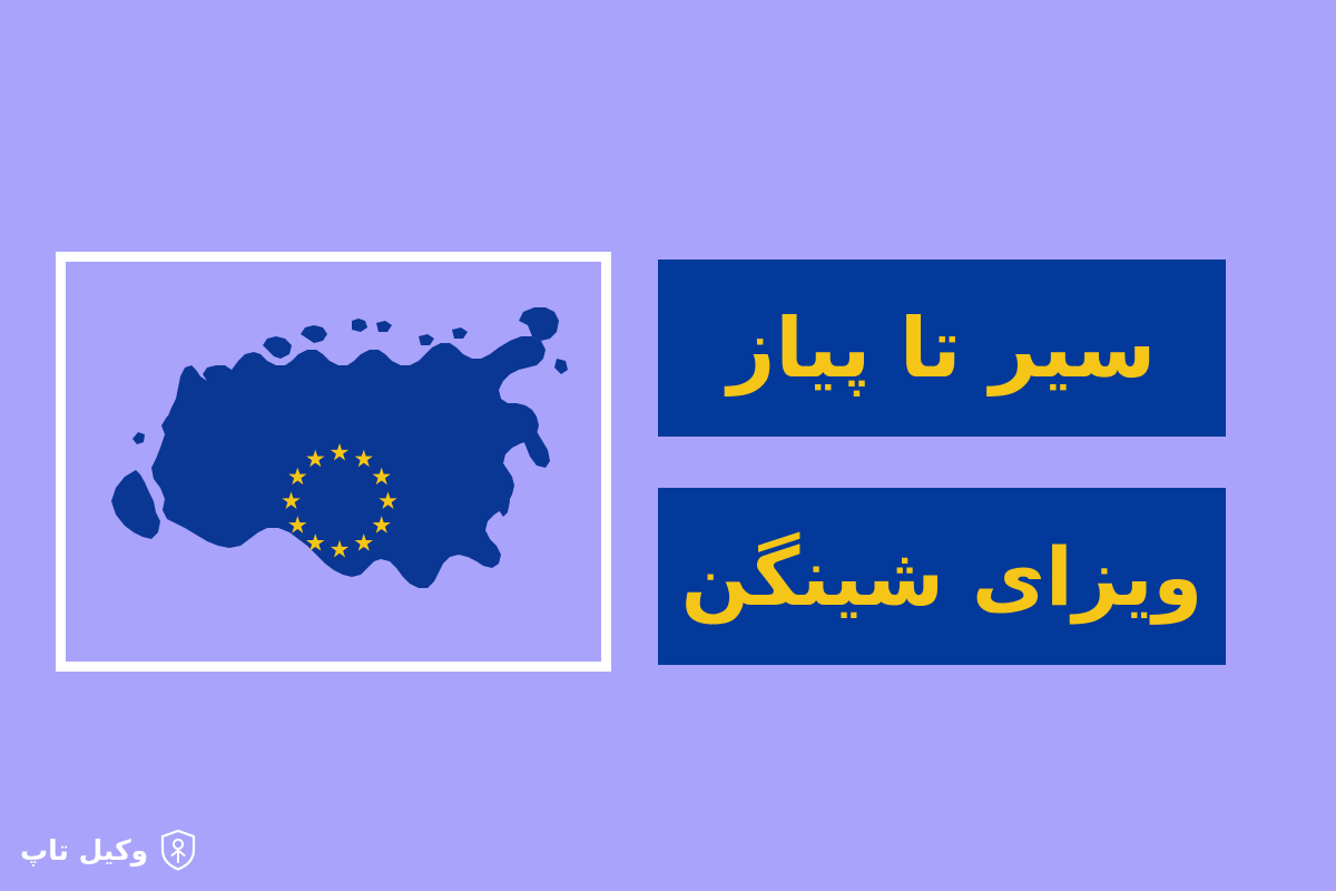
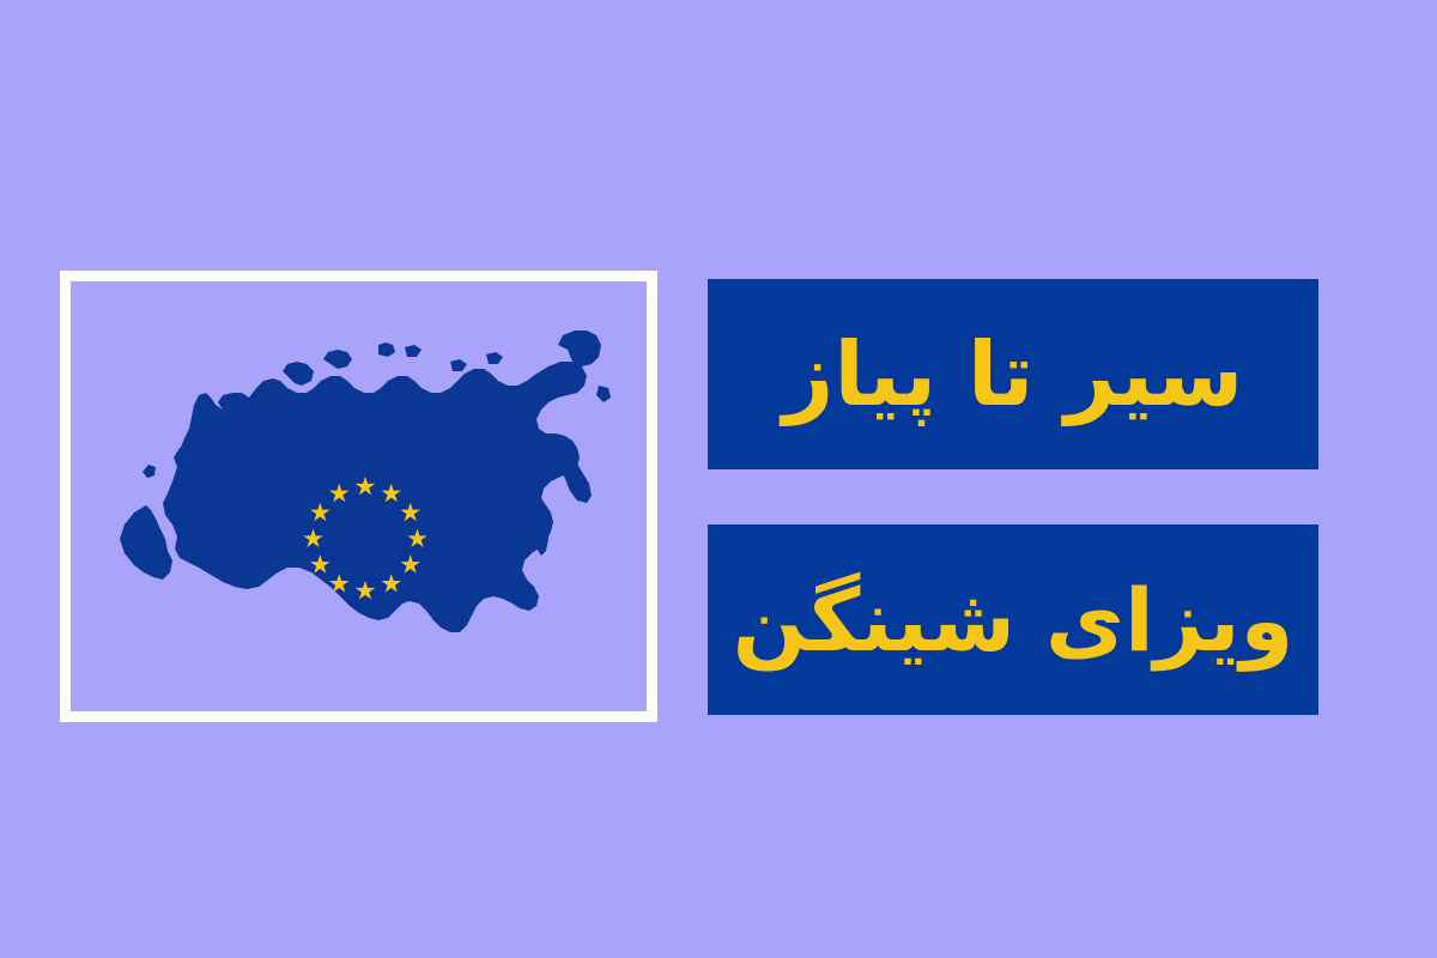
  سیر تا پیاز
  ویزای شینگن
- وکیل تاپ
